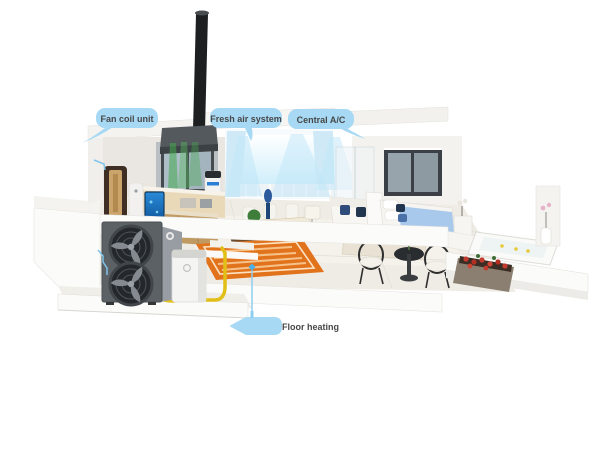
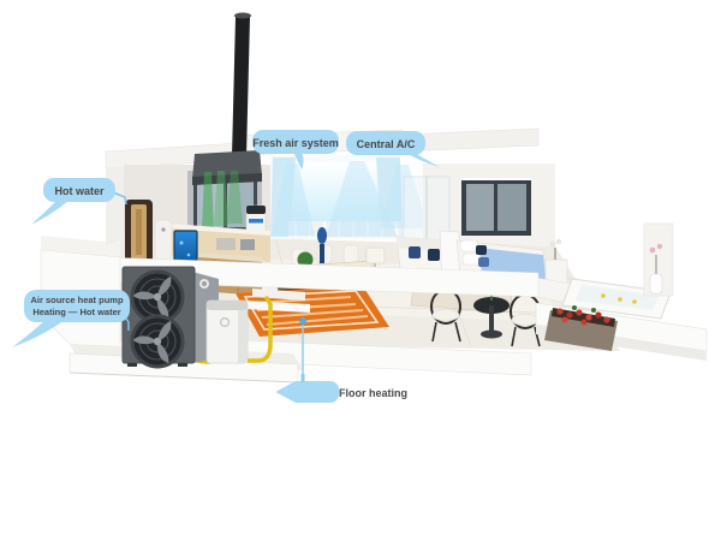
- Fan coil unit
  Fresh air system
  Central A/C
+ Hot water
+ Air source heat pump
+ Heating — Hot water
  Floor heating
